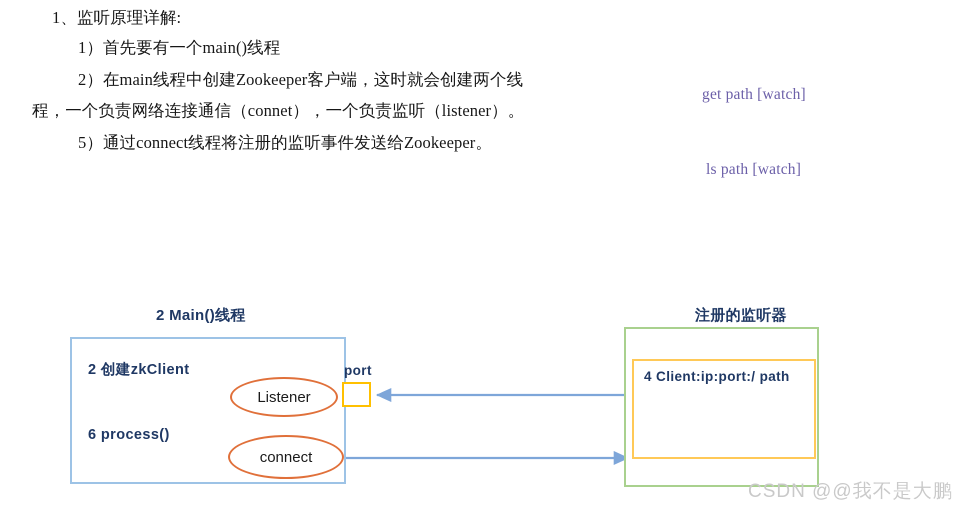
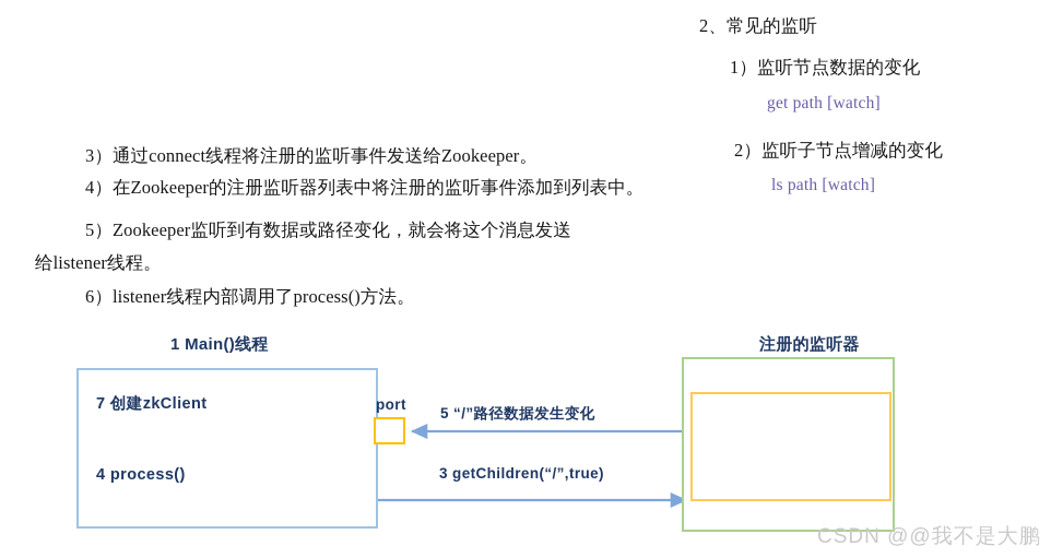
- 1、监听原理详解:
- 1）首先要有一个main()线程
- 2）在main线程中创建Zookeeper客户端，这时就会创建两个线
- 程，一个负责网络连接通信（connet），一个负责监听（listener）。
- 5）通过connect线程将注册的监听事件发送给Zookeeper。
+ 3）通过connect线程将注册的监听事件发送给Zookeeper。
+ 4）在Zookeeper的注册监听器列表中将注册的监听事件添加到列表中。
+ 5）Zookeeper监听到有数据或路径变化，就会将这个消息发送
+ 给listener线程。
+ 6）listener线程内部调用了process()方法。
+ 2、常见的监听
+ 1）监听节点数据的变化
  get path [watch]
+ 2）监听子节点增减的变化
  ls path [watch]
- 2 Main()线程
+ 1 Main()线程
- 2 创建zkClient
+ 7 创建zkClient
- 6 process()
+ 4 process()
- Listener
- connect
  port
+ 5 “/”路径数据发生变化
+ 3 getChildren(“/”,true)
  注册的监听器
- 4 Client:ip:port:/ path
  CSDN @@我不是大鹏
